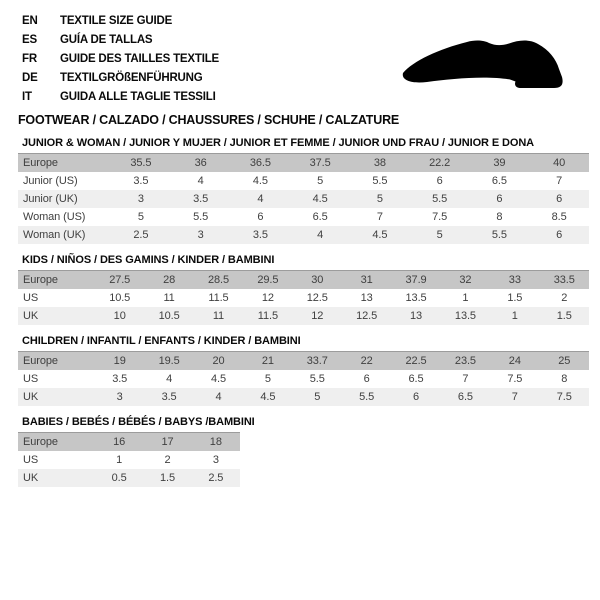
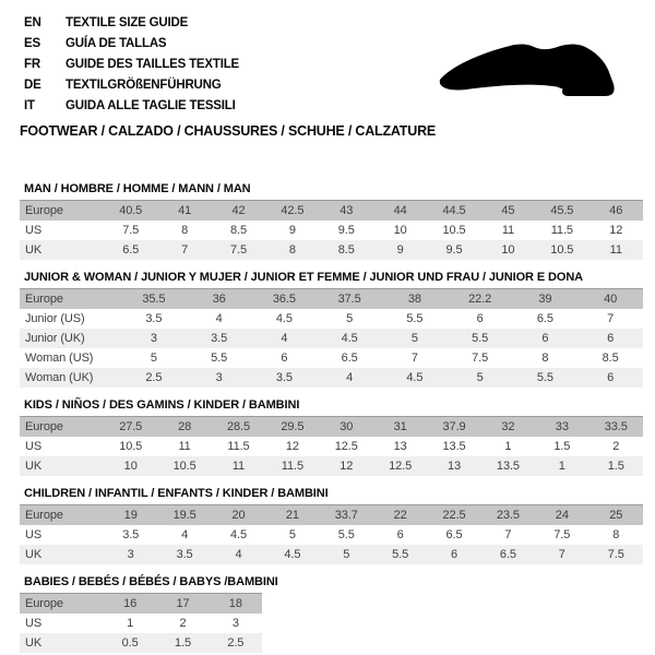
  EN TEXTILE SIZE GUIDE
  ES GUÍA DE TALLAS
  FR GUIDE DES TAILLES TEXTILE
  DE TEXTILGRÖßENFÜHRUNG
  IT GUIDA ALLE TAGLIE TESSILI
  FOOTWEAR / CALZADO / CHAUSSURES / SCHUHE / CALZATURE
+ MAN / HOMBRE / HOMME / MANN / MAN
+ Europe	40.5	41	42	42.5	43	44	44.5	45	45.5	46
+ US	7.5	8	8.5	9	9.5	10	10.5	11	11.5	12
+ UK	6.5	7	7.5	8	8.5	9	9.5	10	10.5	11
  JUNIOR & WOMAN / JUNIOR Y MUJER / JUNIOR ET FEMME / JUNIOR UND FRAU / JUNIOR E DONA
  Europe	35.5	36	36.5	37.5	38	22.2	39	40
  Junior (US)	3.5	4	4.5	5	5.5	6	6.5	7
  Junior (UK)	3	3.5	4	4.5	5	5.5	6	6
  Woman (US)	5	5.5	6	6.5	7	7.5	8	8.5
  Woman (UK)	2.5	3	3.5	4	4.5	5	5.5	6
  KIDS / NIÑOS / DES GAMINS / KINDER / BAMBINI
  Europe	27.5	28	28.5	29.5	30	31	37.9	32	33	33.5
  US	10.5	11	11.5	12	12.5	13	13.5	1	1.5	2
  UK	10	10.5	11	11.5	12	12.5	13	13.5	1	1.5
  CHILDREN / INFANTIL / ENFANTS / KINDER / BAMBINI
  Europe	19	19.5	20	21	33.7	22	22.5	23.5	24	25
  US	3.5	4	4.5	5	5.5	6	6.5	7	7.5	8
  UK	3	3.5	4	4.5	5	5.5	6	6.5	7	7.5
  BABIES / BEBÉS / BÉBÉS / BABYS /BAMBINI
  Europe	16	17	18
  US	1	2	3
  UK	0.5	1.5	2.5
